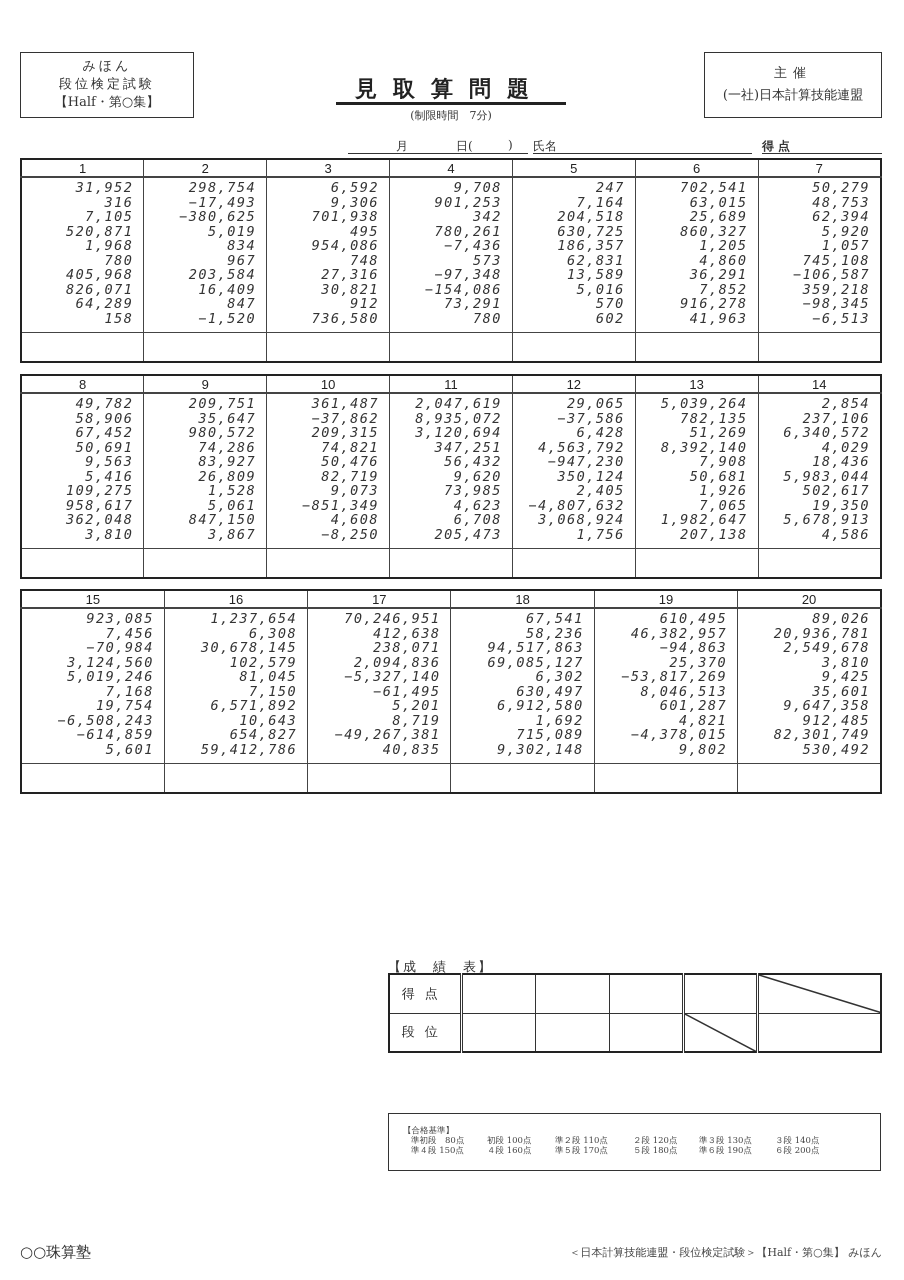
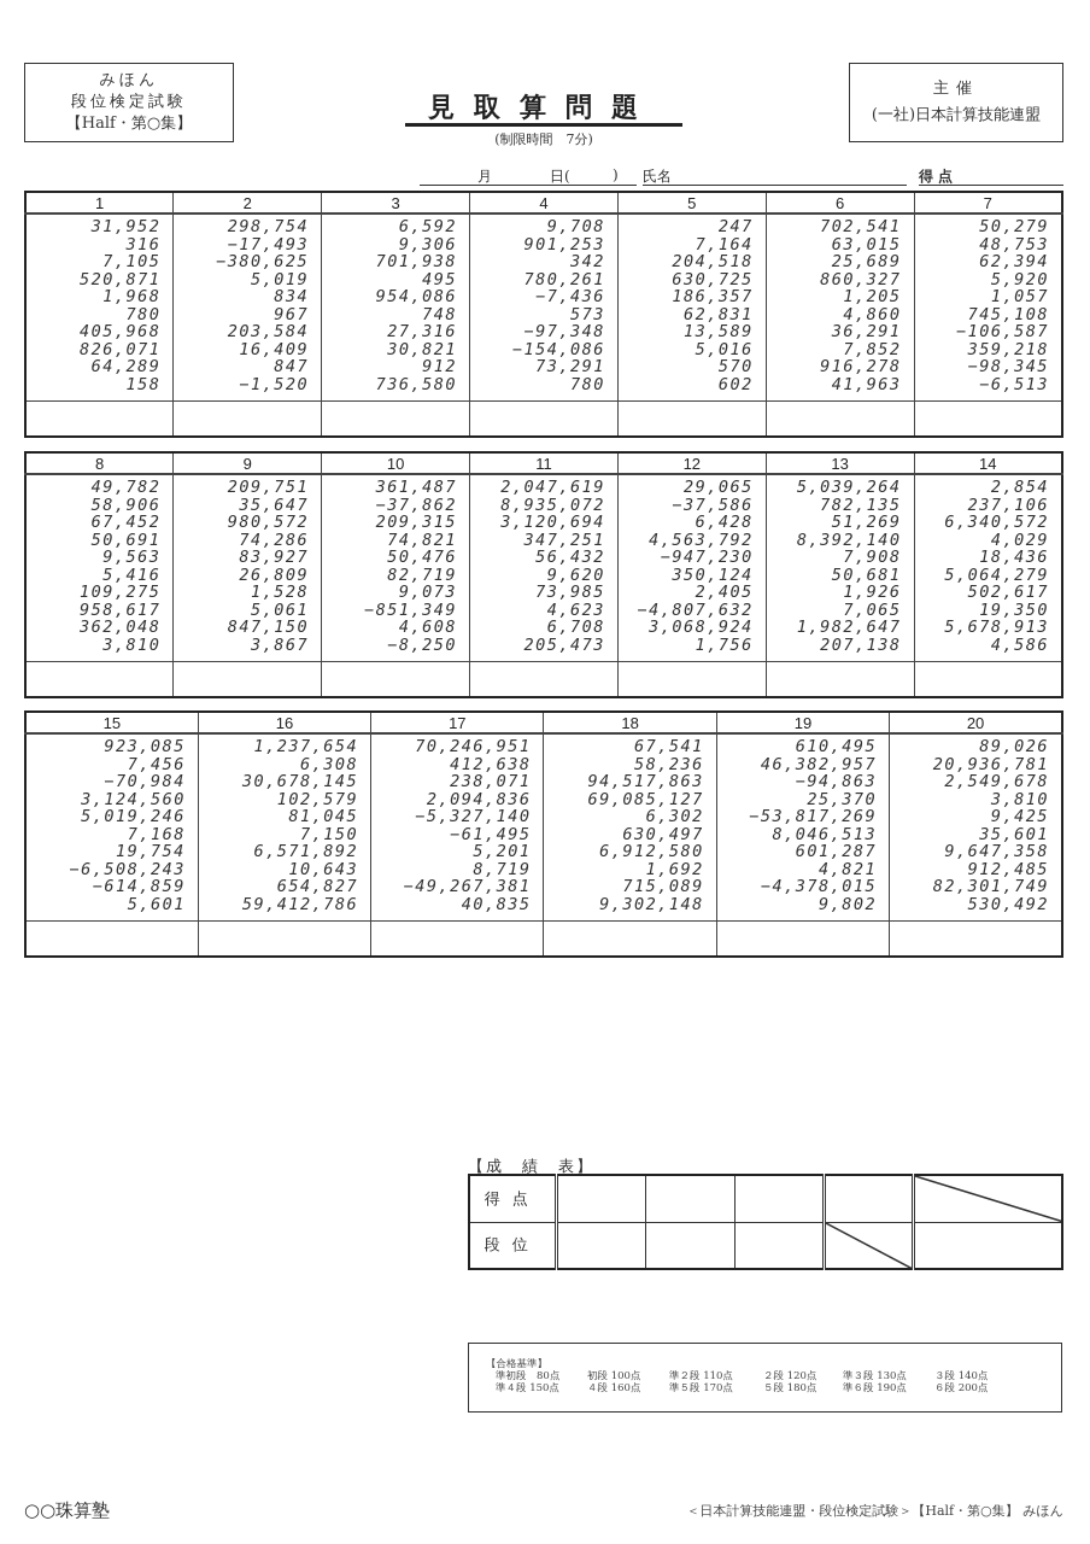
  みほん
  段位検定試験
  【Half・第○集】
  見取算問題
  (制限時間 7分)
  主催
  (一社)日本計算技能連盟
  月
  日(
  )
  氏名
  得点
  1	2	3	4	5	6	7
  31,9523167,105520,8711,968780405,968826,07164,289158	298,754−17,493−380,6255,019834967203,58416,409847−1,520	6,5929,306701,938495954,08674827,31630,821912736,580	9,708901,253342780,261−7,436573−97,348−154,08673,291780	2477,164204,518630,725186,35762,83113,5895,016570602	702,54163,01525,689860,3271,2054,86036,2917,852916,27841,963	50,27948,75362,3945,9201,057745,108−106,587359,218−98,345−6,513
  8	9	10	11	12	13	14
- 49,78258,90667,45250,6919,5635,416109,275958,617362,0483,810	209,75135,647980,57274,28683,92726,8091,5285,061847,1503,867	361,487−37,862209,31574,82150,47682,7199,073−851,3494,608−8,250	2,047,6198,935,0723,120,694347,25156,4329,62073,9854,6236,708205,473	29,065−37,5866,4284,563,792−947,230350,1242,405−4,807,6323,068,9241,756	5,039,264782,13551,2698,392,1407,90850,6811,9267,0651,982,647207,138	2,854237,1066,340,5724,02918,4365,983,044502,61719,3505,678,9134,586
+ 49,78258,90667,45250,6919,5635,416109,275958,617362,0483,810	209,75135,647980,57274,28683,92726,8091,5285,061847,1503,867	361,487−37,862209,31574,82150,47682,7199,073−851,3494,608−8,250	2,047,6198,935,0723,120,694347,25156,4329,62073,9854,6236,708205,473	29,065−37,5866,4284,563,792−947,230350,1242,405−4,807,6323,068,9241,756	5,039,264782,13551,2698,392,1407,90850,6811,9267,0651,982,647207,138	2,854237,1066,340,5724,02918,4365,064,279502,61719,3505,678,9134,586
  15	16	17	18	19	20
  923,0857,456−70,9843,124,5605,019,2467,16819,754−6,508,243−614,8595,601	1,237,6546,30830,678,145102,57981,0457,1506,571,89210,643654,82759,412,786	70,246,951412,638238,0712,094,836−5,327,140−61,4955,2018,719−49,267,38140,835	67,54158,23694,517,86369,085,1276,302630,4976,912,5801,692715,0899,302,148	610,49546,382,957−94,86325,370−53,817,2698,046,513601,2874,821−4,378,0159,802	89,02620,936,7812,549,6783,8109,42535,6019,647,358912,48582,301,749530,492
  【成 績 表】
  得点
  段位
  【合格基準】
  準初段 80点
  初段 100点
  準２段 110点
  ２段 120点
  準３段 130点
  ３段 140点
  準４段 150点
  ４段 160点
  準５段 170点
  ５段 180点
  準６段 190点
  ６段 200点
  ○○珠算塾
  ＜日本計算技能連盟・段位検定試験＞【Half・第○集】 みほん
